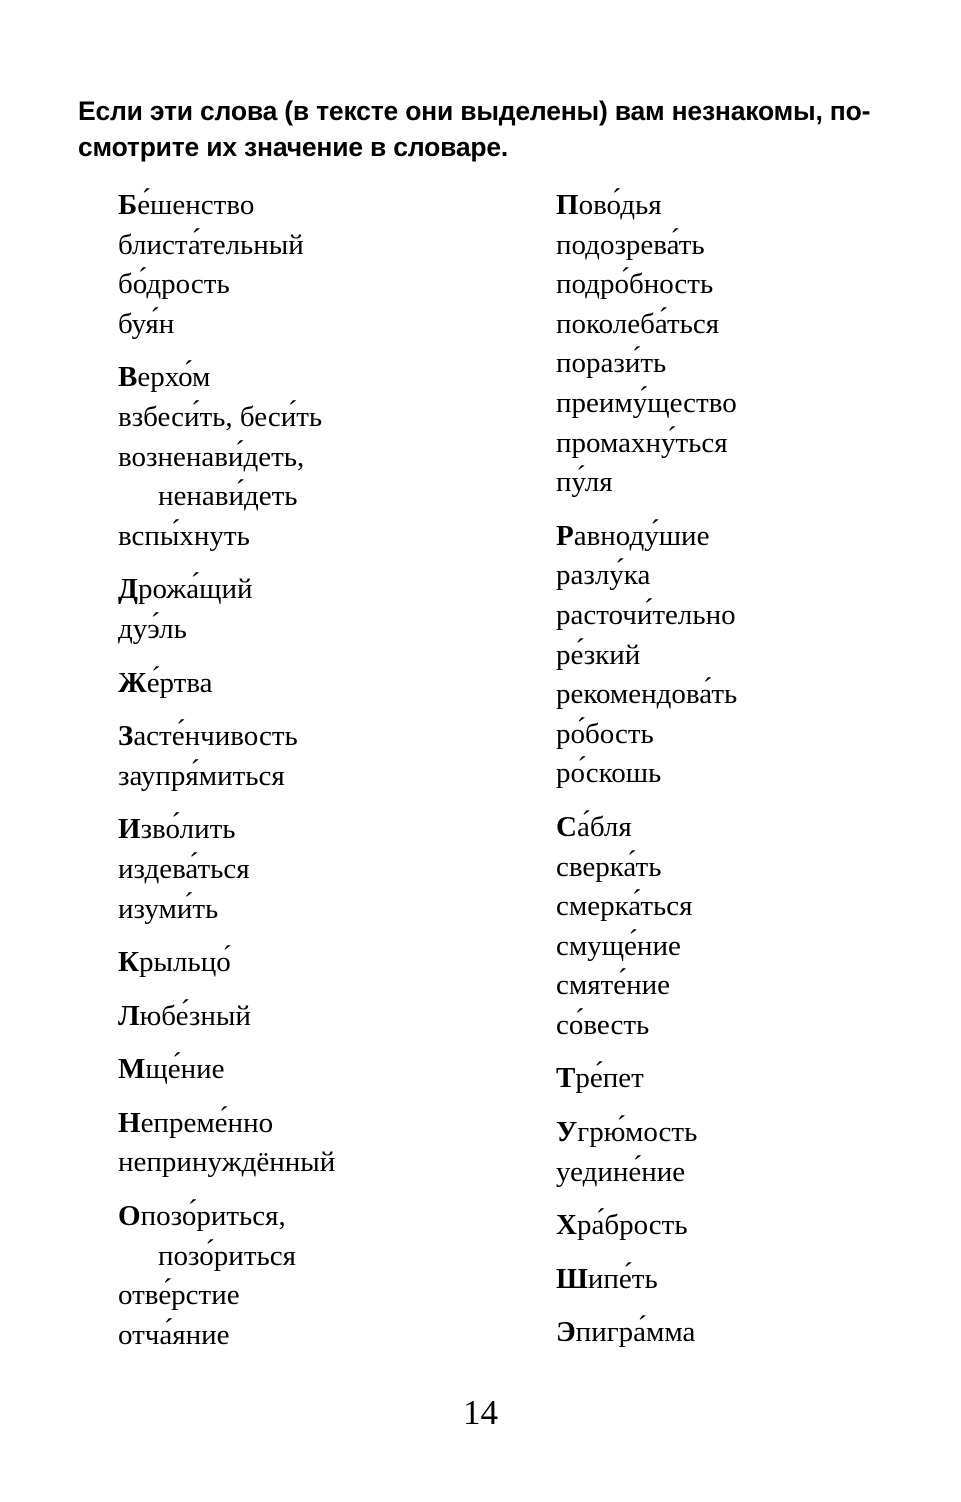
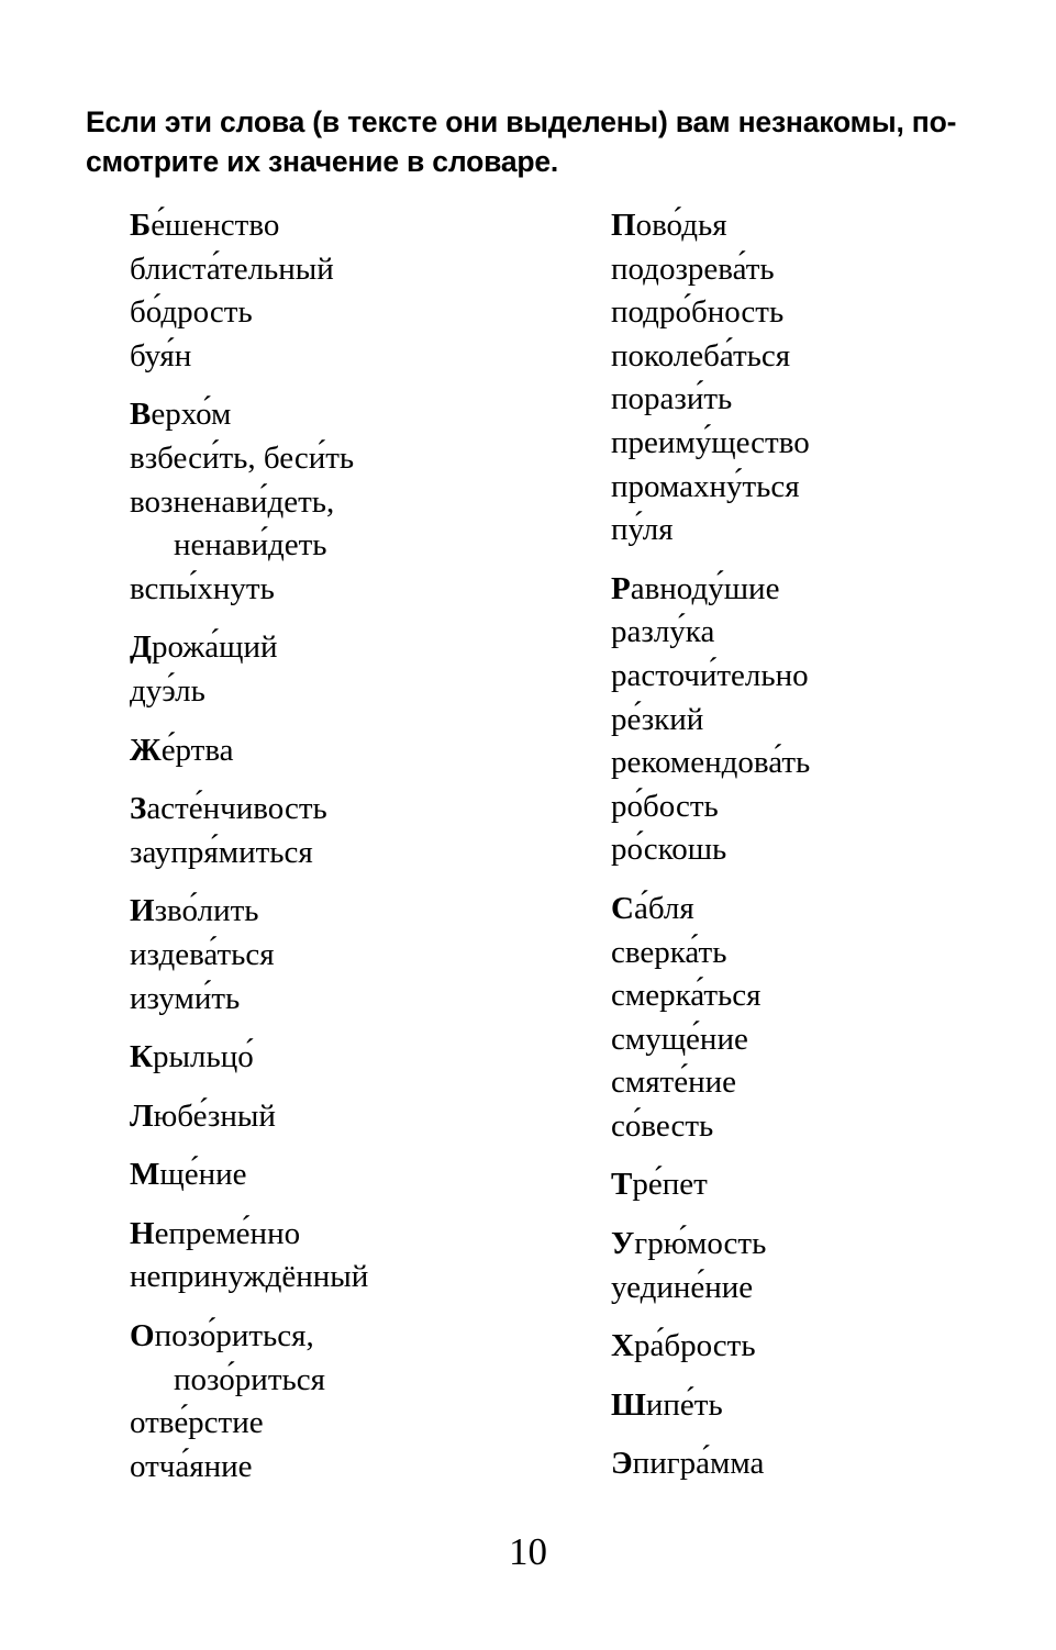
  Если эти слова (в тексте они выделены) вам незнакомы, по-смотрите их значение в словаре.
  Бе́шенство
  блиста́тельный
  бо́дрость
  буя́н
  Верхо́м
  взбеси́ть, беси́ть
  возненави́деть,
  ненави́деть
  вспы́хнуть
  Дрожа́щий
  дуэ́ль
  Же́ртва
  Засте́нчивость
  заупря́миться
  Изво́лить
  издева́ться
  изуми́ть
  Крыльцо́
  Любе́зный
  Мще́ние
  Непреме́нно
  непринуждённый
  Опозо́риться,
  позо́риться
  отве́рстие
  отча́яние
  Пово́дья
  подозрева́ть
  подро́бность
  поколеба́ться
  порази́ть
  преиму́щество
  промахну́ться
  пу́ля
  Равноду́шие
  разлу́ка
  расточи́тельно
  ре́зкий
  рекомендова́ть
  ро́бость
  ро́скошь
  Са́бля
  сверка́ть
  смерка́ться
  смуще́ние
  смяте́ние
  со́весть
  Тре́пет
  Угрю́мость
  уедине́ние
  Хра́брость
  Шипе́ть
  Эпигра́мма
- 14
+ 10
